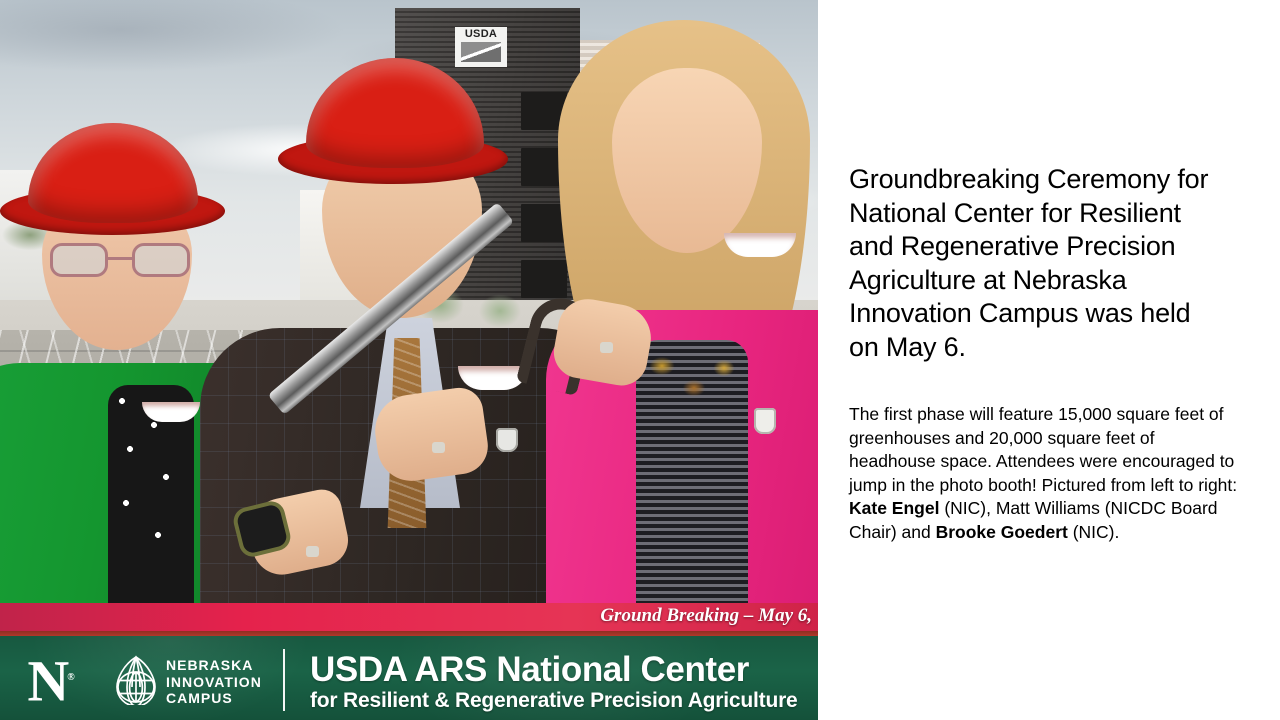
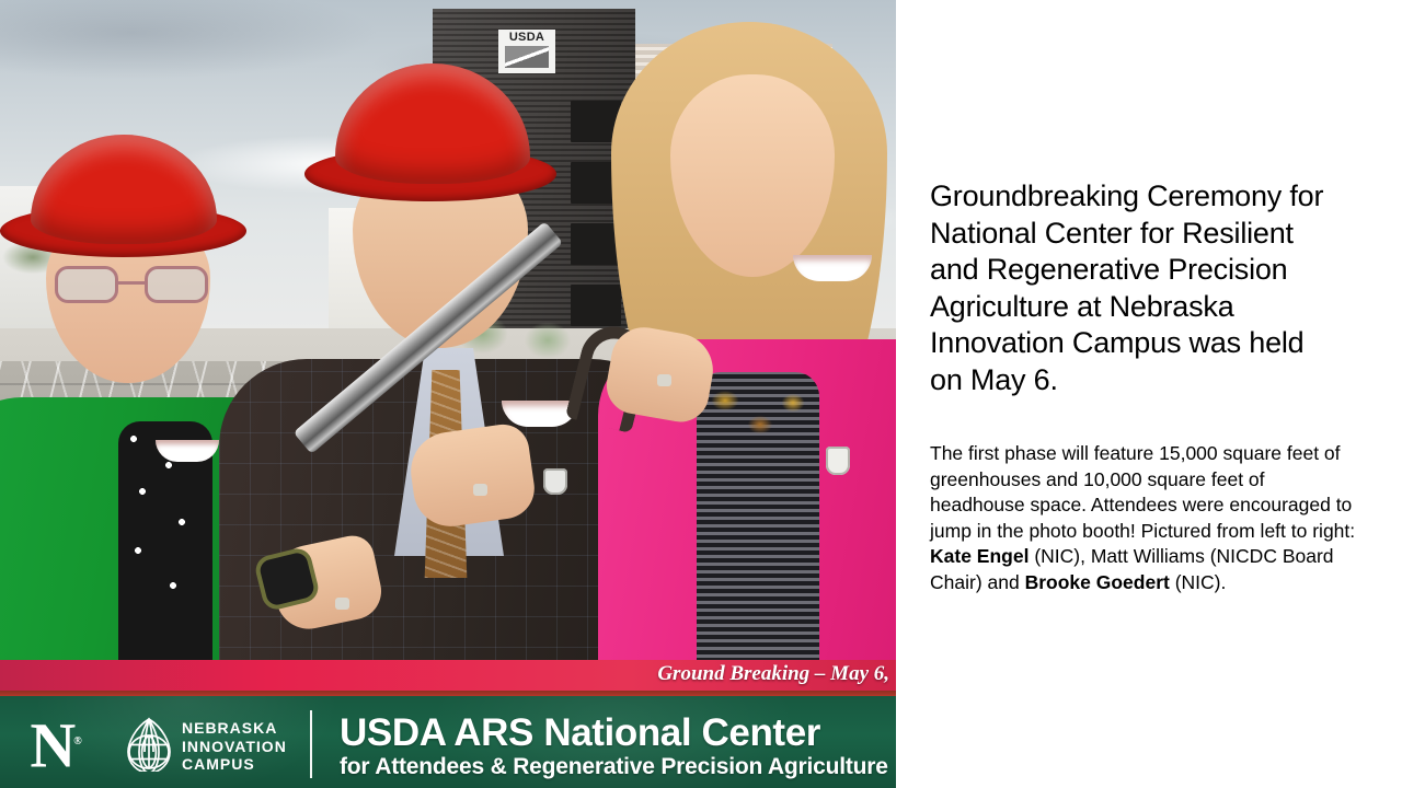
  USDA
  Ground Breaking – May 6,
  N®
  NEBRASKA
  INNOVATION
  CAMPUS
  USDA ARS National Center
- for Resilient & Regenerative Precision Agriculture
+ for Attendees & Regenerative Precision Agriculture
  Groundbreaking Ceremony for National Center for Resilient and Regenerative Precision Agriculture at Nebraska Innovation Campus was held on May 6.
- The first phase will feature 15,000 square feet of greenhouses and 20,000 square feet of headhouse space. Attendees were encouraged to jump in the photo booth! Pictured from left to right: Kate Engel (NIC), Matt Williams (NICDC Board Chair) and Brooke Goedert (NIC).
+ The first phase will feature 15,000 square feet of greenhouses and 10,000 square feet of headhouse space. Attendees were encouraged to jump in the photo booth! Pictured from left to right: Kate Engel (NIC), Matt Williams (NICDC Board Chair) and Brooke Goedert (NIC).
